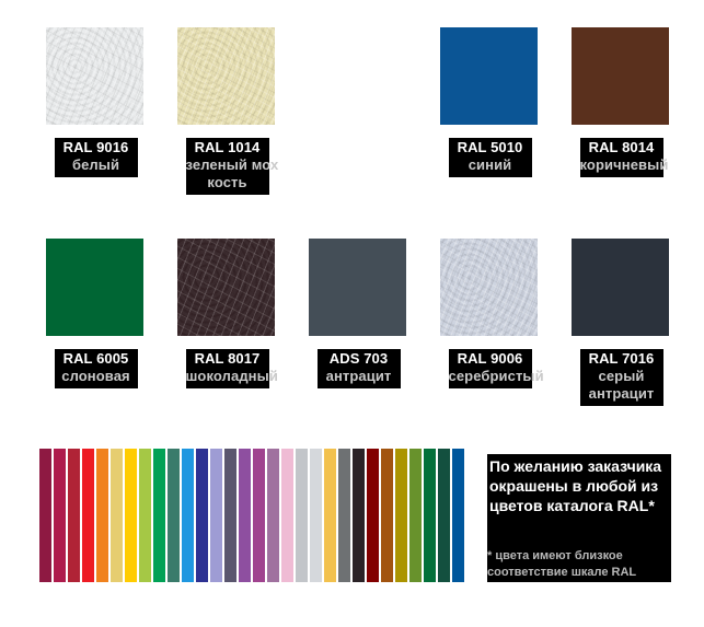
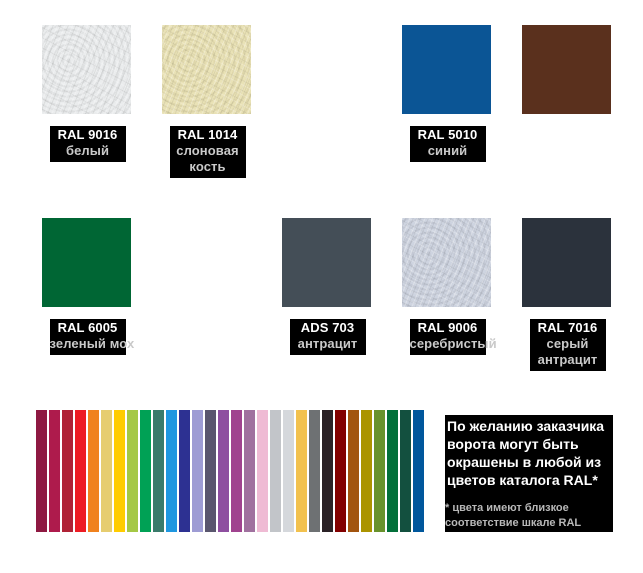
  RAL 9016
  белый
  RAL 1014
- зеленый мох
+ слоновая
  кость
  RAL 5010
  синий
- RAL 8014
- коричневый
  RAL 6005
- слоновая
+ зеленый мох
- RAL 8017
- шоколадный
  ADS 703
  антрацит
  RAL 9006
  серебристый
  RAL 7016
  серый
  антрацит
  По желанию заказчика
+ ворота могут быть
  окрашены в любой из
  цветов каталога RAL*
  * цвета имеют близкое
  соответствие шкале RAL
